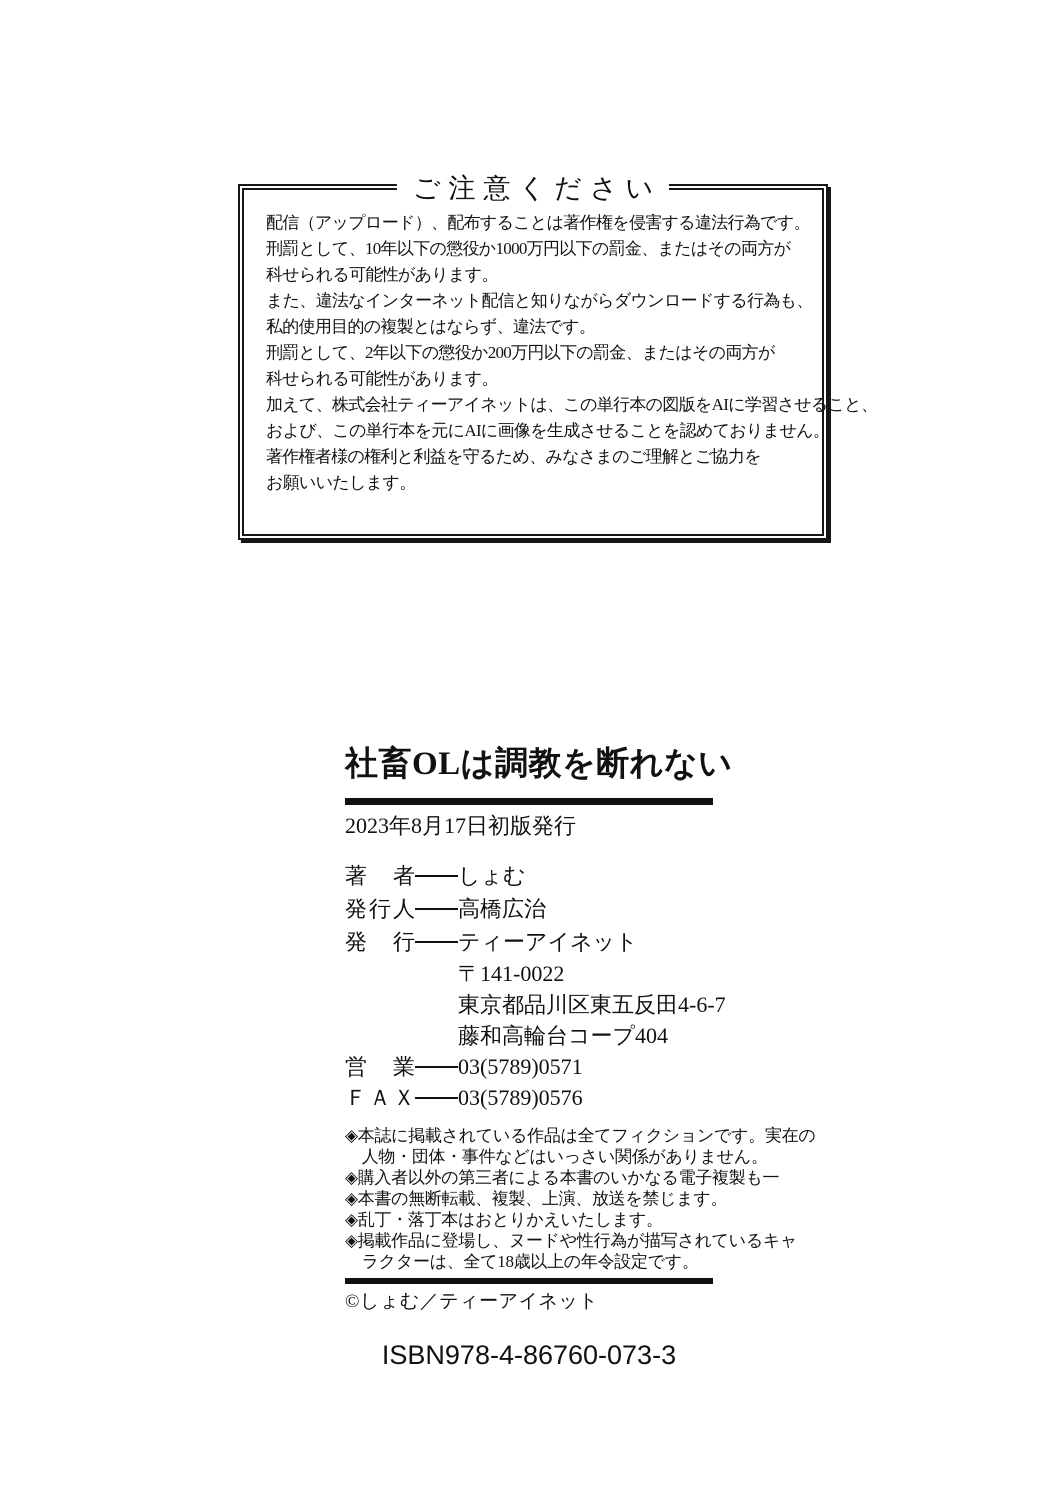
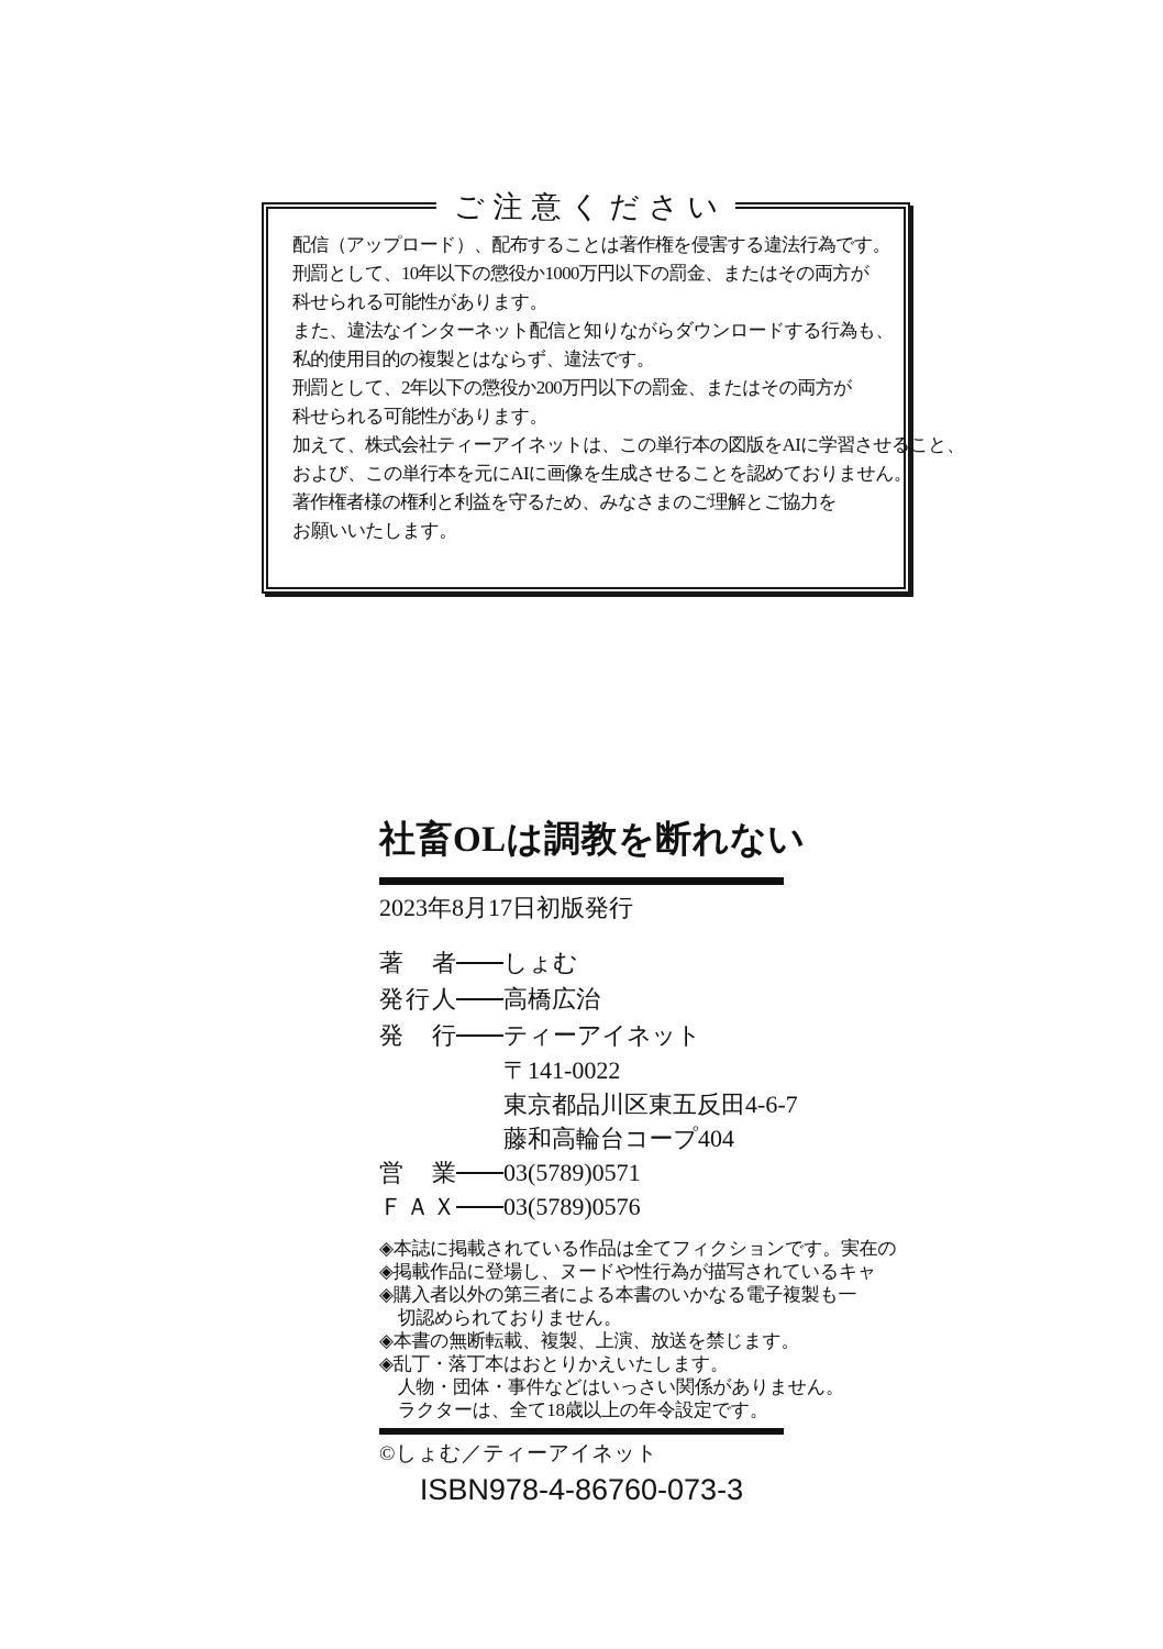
  ご注意ください
  配信（アップロード）、配布することは著作権を侵害する違法行為です。
  刑罰として、10年以下の懲役か1000万円以下の罰金、またはその両方が
  科せられる可能性があります。
  また、違法なインターネット配信と知りながらダウンロードする行為も、
  私的使用目的の複製とはならず、違法です。
  刑罰として、2年以下の懲役か200万円以下の罰金、またはその両方が
  科せられる可能性があります。
  加えて、株式会社ティーアイネットは、この単行本の図版をAIに学習させること、
  および、この単行本を元にAIに画像を生成させることを認めておりません。
  著作権者様の権利と利益を守るため、みなさまのご理解とご協力を
  お願いいたします。
  社畜OLは調教を断れない
  2023年8月17日初版発行
  著 者
  しょむ
  発行人
  高橋広治
  発 行
  ティーアイネット
  〒141-0022
  東京都品川区東五反田4-6-7
  藤和高輪台コープ404
  営 業
  03(5789)0571
  ＦＡＸ
  03(5789)0576
  ◈本誌に掲載されている作品は全てフィクションです。実在の
- 人物・団体・事件などはいっさい関係がありません。
+ ◈掲載作品に登場し、ヌードや性行為が描写されているキャ
  ◈購入者以外の第三者による本書のいかなる電子複製も一
+ 切認められておりません。
  ◈本書の無断転載、複製、上演、放送を禁じます。
  ◈乱丁・落丁本はおとりかえいたします。
- ◈掲載作品に登場し、ヌードや性行為が描写されているキャ
+ 人物・団体・事件などはいっさい関係がありません。
  ラクターは、全て18歳以上の年令設定です。
  ©しょむ／ティーアイネット
  ISBN978-4-86760-073-3
